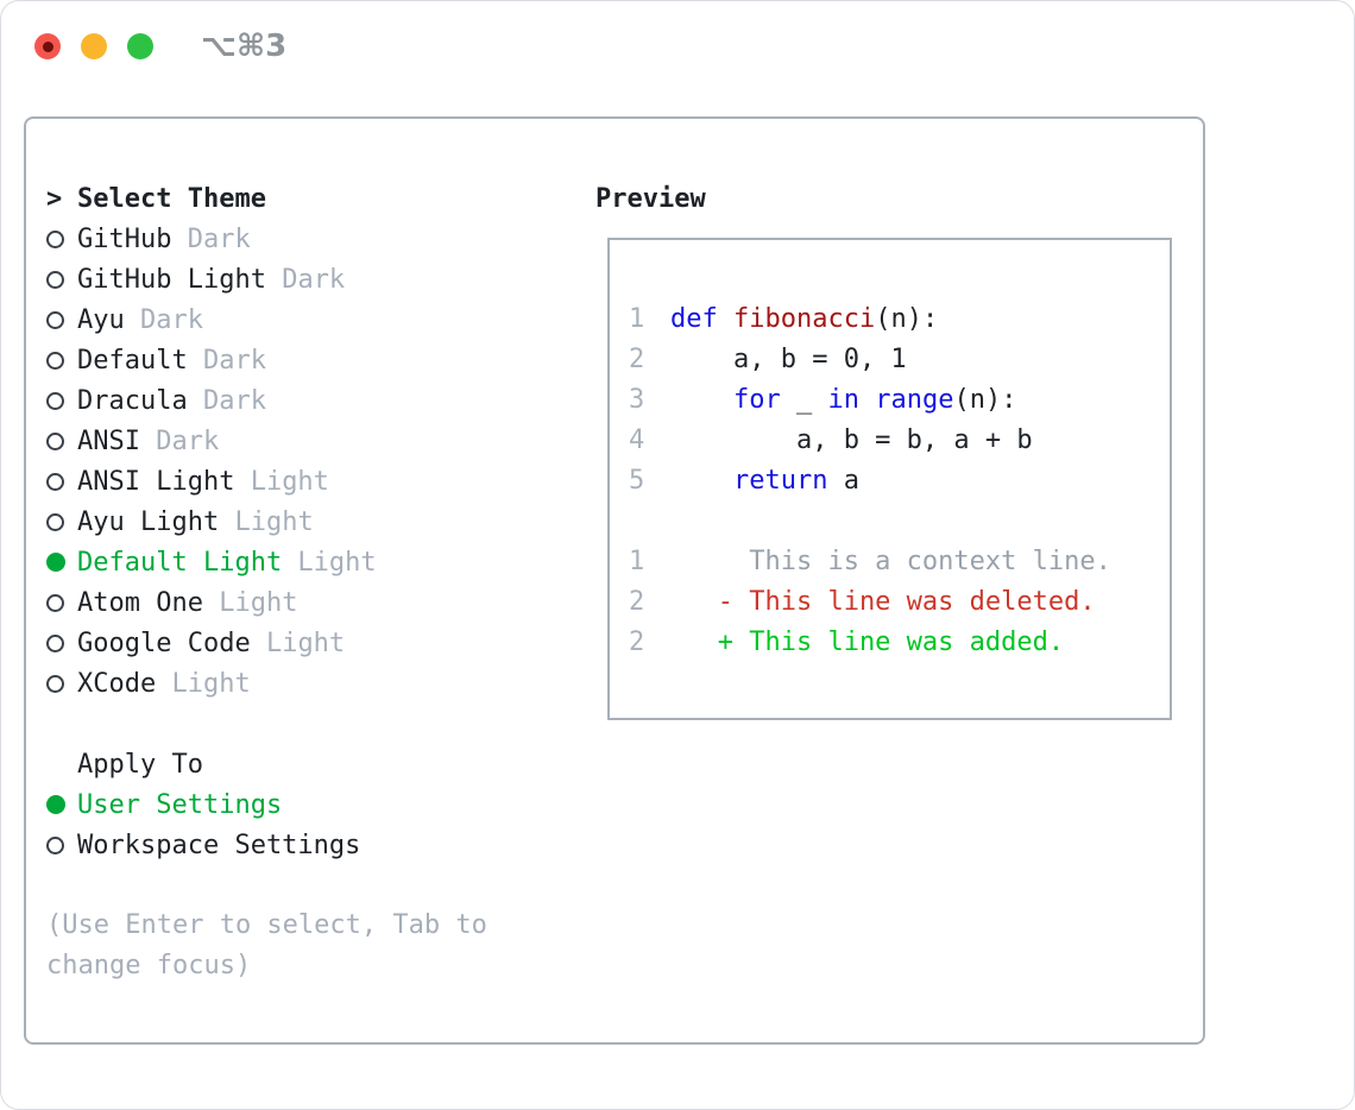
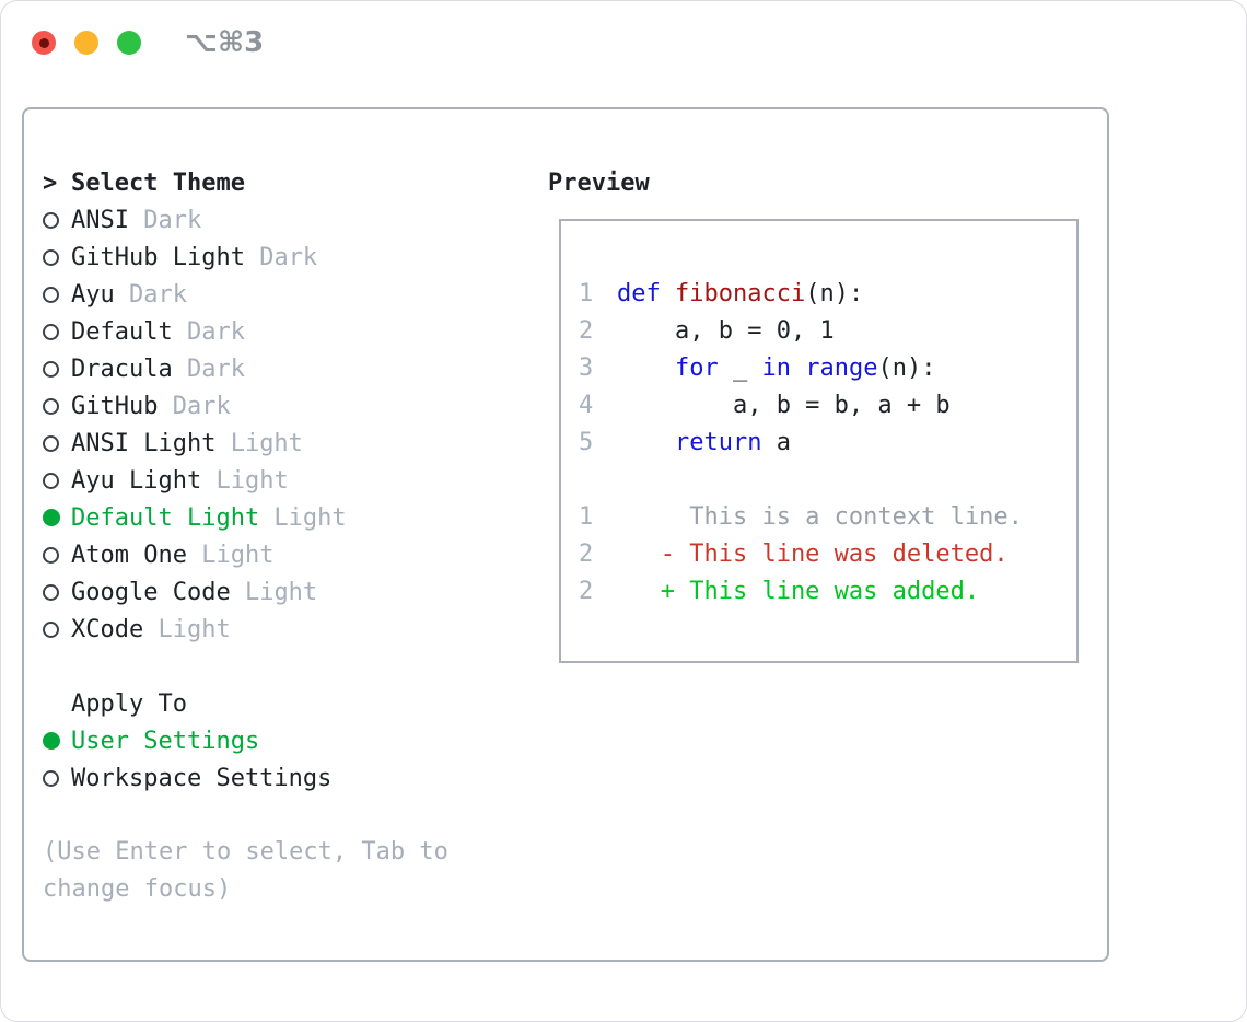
  ⌥⌘3
  >
  Select Theme
- GitHub
+ ANSI
  Dark
  GitHub Light
  Dark
  Ayu
  Dark
  Default
  Dark
  Dracula
  Dark
- ANSI
+ GitHub
  Dark
  ANSI Light
  Light
  Ayu Light
  Light
  Default Light
  Light
  Atom One
  Light
  Google Code
  Light
  XCode
  Light
  Apply To
  User Settings
  Workspace Settings
  (Use Enter to select, Tab to
  change focus)
  Preview
  1 def fibonacci(n):
  2 a, b = 0, 1
  3 for _ in range(n):
  4 a, b = b, a + b
  5 return a
  1 This is a context line.
  2 - This line was deleted.
  2 + This line was added.
